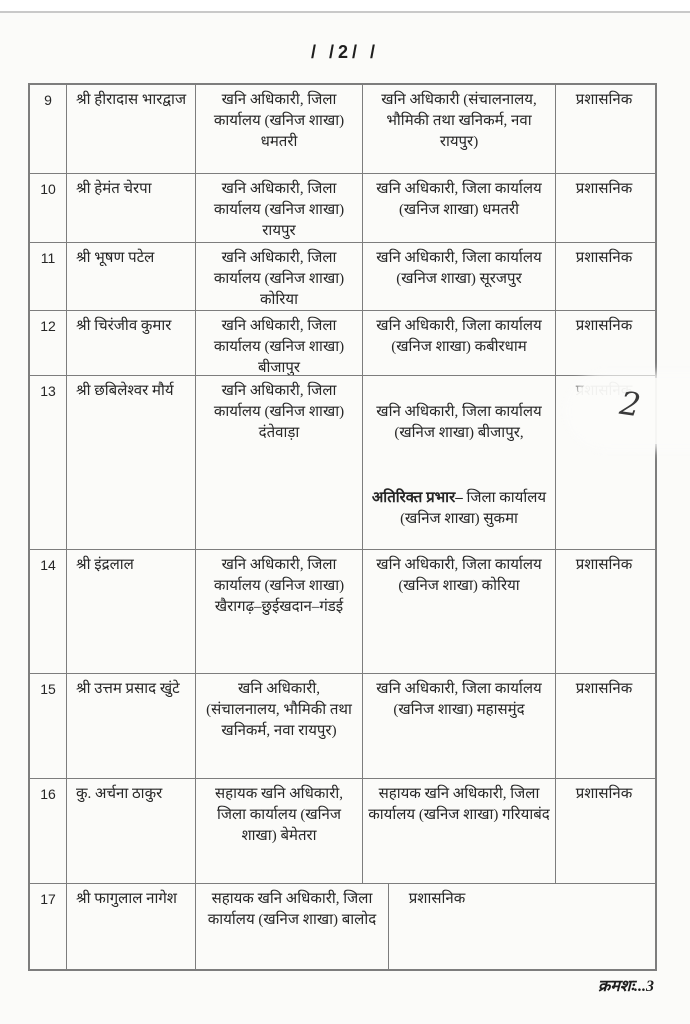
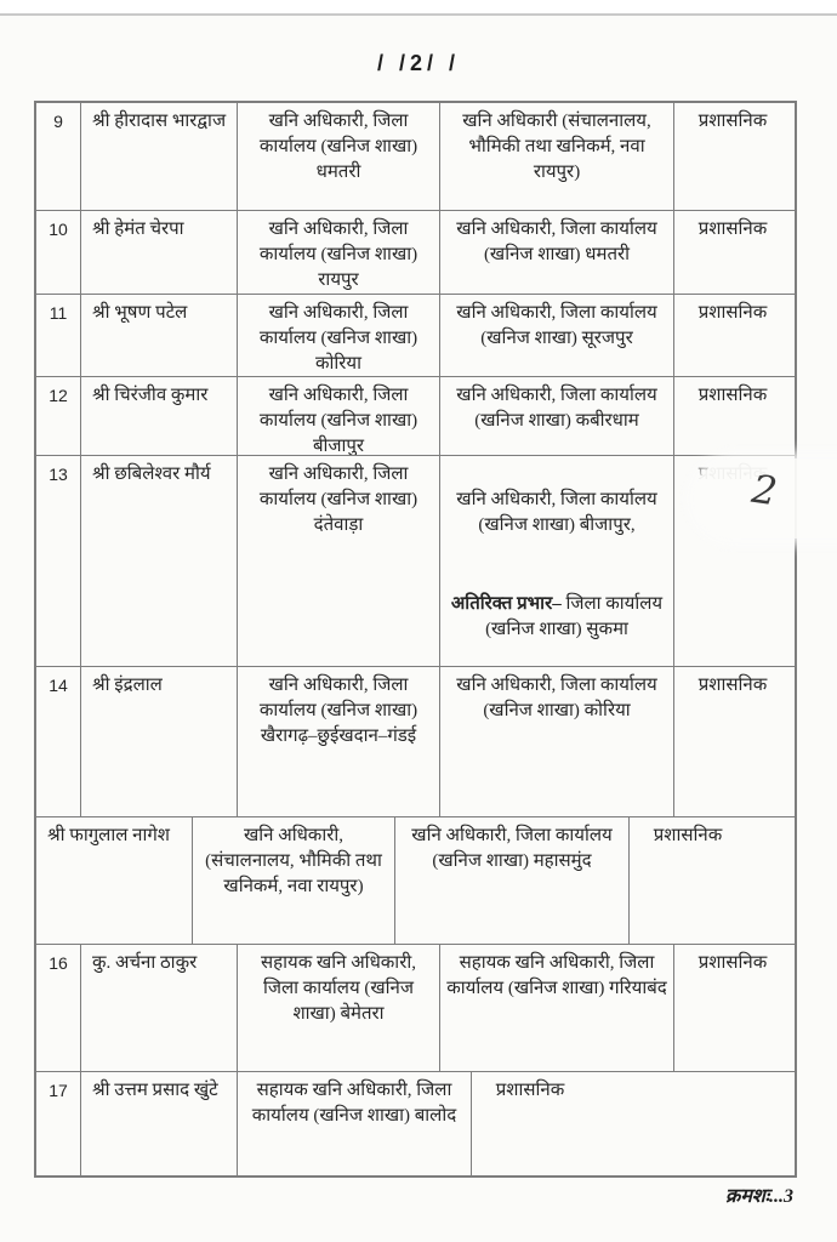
  / /2/ /
  9
  श्री हीरादास भारद्वाज
  खनि अधिकारी, जिला कार्यालय (खनिज शाखा) धमतरी
  खनि अधिकारी (संचालनालय, भौमिकी तथा खनिकर्म, नवा रायपुर)
  प्रशासनिक
  10
  श्री हेमंत चेरपा
  खनि अधिकारी, जिला कार्यालय (खनिज शाखा) रायपुर
  खनि अधिकारी, जिला कार्यालय (खनिज शाखा) धमतरी
  प्रशासनिक
  11
  श्री भूषण पटेल
  खनि अधिकारी, जिला कार्यालय (खनिज शाखा) कोरिया
  खनि अधिकारी, जिला कार्यालय (खनिज शाखा) सूरजपुर
  प्रशासनिक
  12
  श्री चिरंजीव कुमार
  खनि अधिकारी, जिला कार्यालय (खनिज शाखा) बीजापुर
  खनि अधिकारी, जिला कार्यालय (खनिज शाखा) कबीरधाम
  प्रशासनिक
  13
  श्री छबिलेश्वर मौर्य
  खनि अधिकारी, जिला कार्यालय (खनिज शाखा) दंतेवाड़ा
  खनि अधिकारी, जिला कार्यालय (खनिज शाखा) बीजापुर,
  अतिरिक्त प्रभार– जिला कार्यालय (खनिज शाखा) सुकमा
  14
  श्री इंद्रलाल
  खनि अधिकारी, जिला कार्यालय (खनिज शाखा)
  खैरागढ़–छुईखदान–गंडई
  खनि अधिकारी, जिला कार्यालय (खनिज शाखा) कोरिया
  प्रशासनिक
- 15
- श्री उत्तम प्रसाद खुंटे
+ श्री फागुलाल नागेश
  खनि अधिकारी, (संचालनालय, भौमिकी तथा खनिकर्म, नवा रायपुर)
  खनि अधिकारी, जिला कार्यालय (खनिज शाखा) महासमुंद
  प्रशासनिक
  16
  कु. अर्चना ठाकुर
  सहायक खनि अधिकारी, जिला कार्यालय (खनिज शाखा) बेमेतरा
  सहायक खनि अधिकारी, जिला कार्यालय (खनिज शाखा) गरियाबंद
  प्रशासनिक
  17
- श्री फागुलाल नागेश
+ श्री उत्तम प्रसाद खुंटे
  सहायक खनि अधिकारी, जिला कार्यालय (खनिज शाखा) बालोद
  प्रशासनिक
  क्रमशः...3
